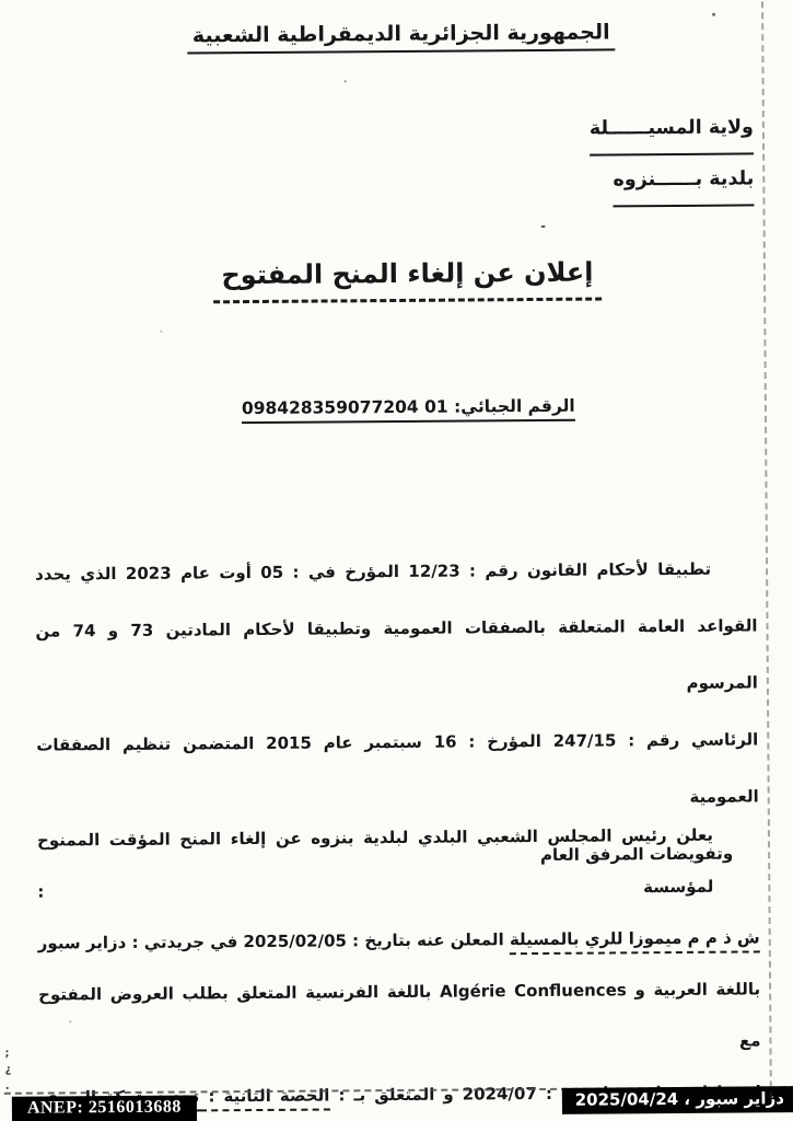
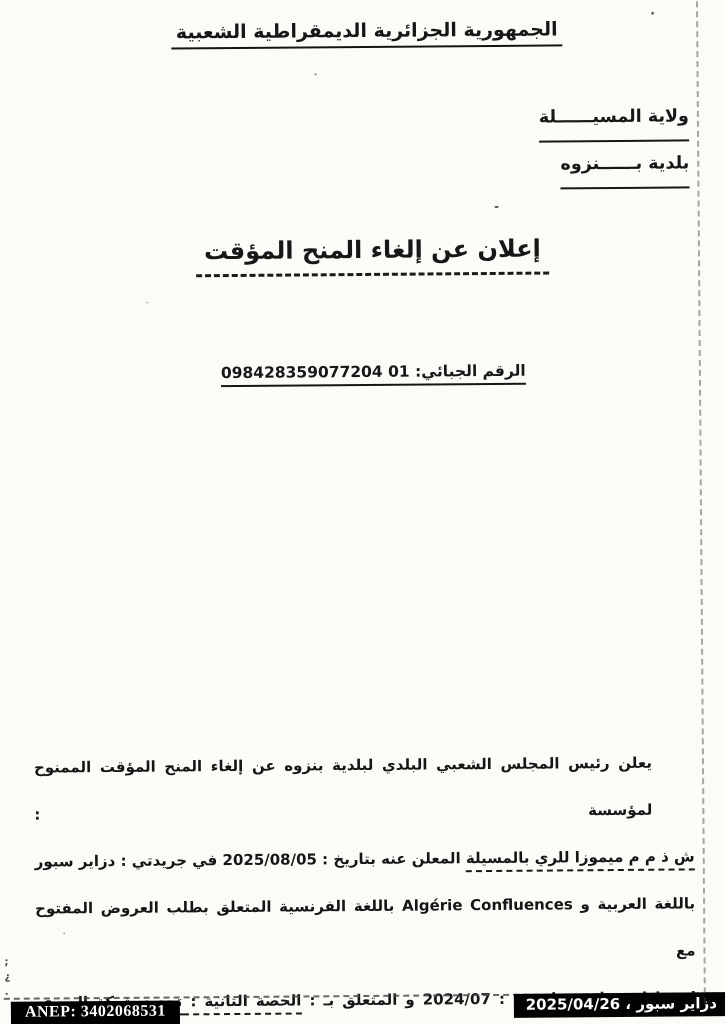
  الجمهورية الجزائرية الديمقراطية الشعبية
  ولاية المسيــــــلة
  بلدية بــــــنزوه
- إعلان عن إلغاء المنح المفتوح
+ إعلان عن إلغاء المنح المؤقت
  الرقم الجبائي: 01 098428359077204
- تطبيقا لأحكام القانون رقم : 12/23 المؤرخ في : 05 أوت عام 2023 الذي يحدد
- القواعد العامة المتعلقة بالصفقات العمومية وتطبيقا لأحكام المادتين 73 و 74 من المرسوم
- الرئاسي رقم : 247/15 المؤرخ : 16 سبتمبر عام 2015 المتضمن تنظيم الصفقات العمومية
- وتفويضات المرفق العام
  يعلن رئيس المجلس الشعبي البلدي لبلدية بنزوه عن إلغاء المنح المؤقت الممنوح لمؤسسة :
- ش ذ م م ميموزا للري بالمسيلة المعلن عنه بتاريخ : 2025/02/05 في جريدتي : دزاير سبور
+ ش ذ م م ميموزا للري بالمسيلة المعلن عنه بتاريخ : 2025/08/05 في جريدتي : دزاير سبور
  باللغة العربية و Algérie Confluences باللغة الفرنسية المتعلق بطلب العروض المفتوح مع
- ANEP: 2516013688
+ ANEP: 3402068531
- دزاير سبور ، 2025/04/24
+ دزاير سبور ، 2025/04/26
  ; ¿ .
